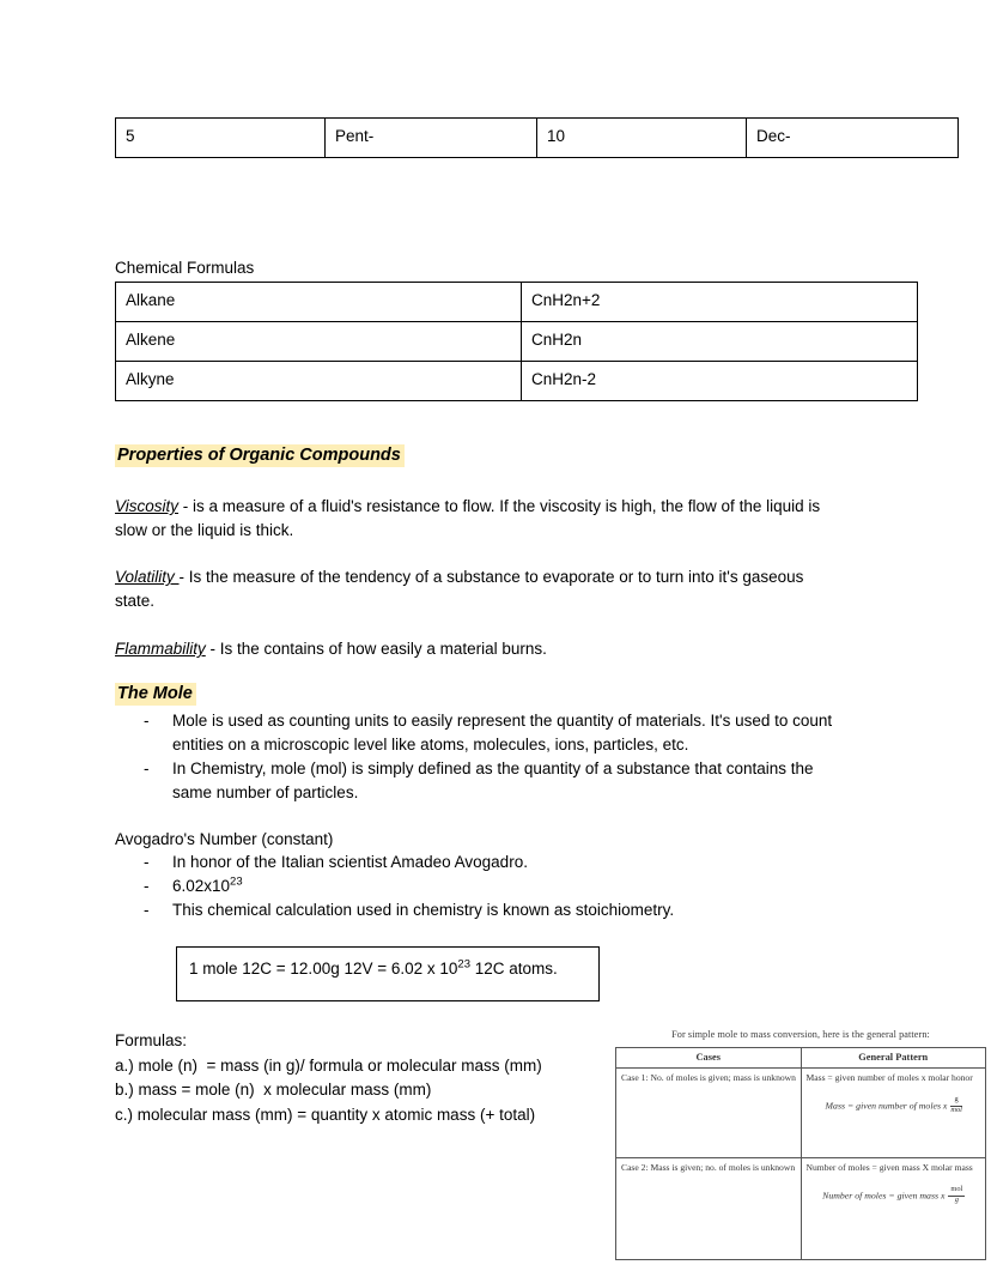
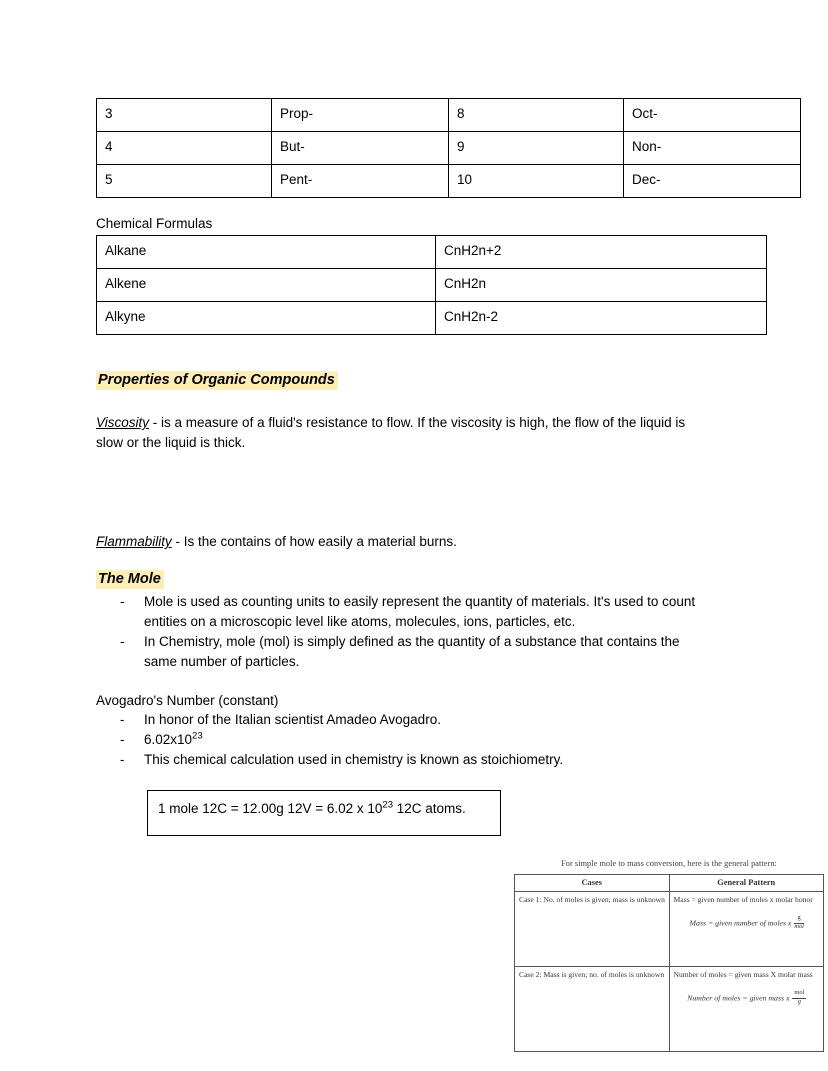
+ 3	Prop-	8	Oct-
+ 4	But-	9	Non-
  5	Pent-	10	Dec-
  Chemical Formulas
  Alkane	CnH2n+2
  Alkene	CnH2n
  Alkyne	CnH2n-2
  Properties of Organic Compounds
  Viscosity - is a measure of a fluid's resistance to flow. If the viscosity is high, the flow of the liquid is slow or the liquid is thick.
- Volatility - Is the measure of the tendency of a substance to evaporate or to turn into it's gaseous state.
  Flammability - Is the contains of how easily a material burns.
  The Mole
  -
  Mole is used as counting units to easily represent the quantity of materials. It's used to count entities on a microscopic level like atoms, molecules, ions, particles, etc.
  -
  In Chemistry, mole (mol) is simply defined as the quantity of a substance that contains the same number of particles.
  Avogadro's Number (constant)
  -
  In honor of the Italian scientist Amadeo Avogadro.
  -
  6.02x1023
  -
  This chemical calculation used in chemistry is known as stoichiometry.
  1 mole 12C = 12.00g 12V = 6.02 x 1023 12C atoms.
- Formulas:
- a.) mole (n) = mass (in g)/ formula or molecular mass (mm)
- b.) mass = mole (n) x molecular mass (mm)
- c.) molecular mass (mm) = quantity x atomic mass (+ total)
  For simple mole to mass conversion, here is the general pattern:
  Cases	General Pattern
  Case 1: No. of moles is given; mass is unknown	Mass = given number of moles x molar honor Mass = given number of moles x
  Case 2: Mass is given; no. of moles is unknown	Number of moles = given mass X molar mass Number of moles = given mass x
